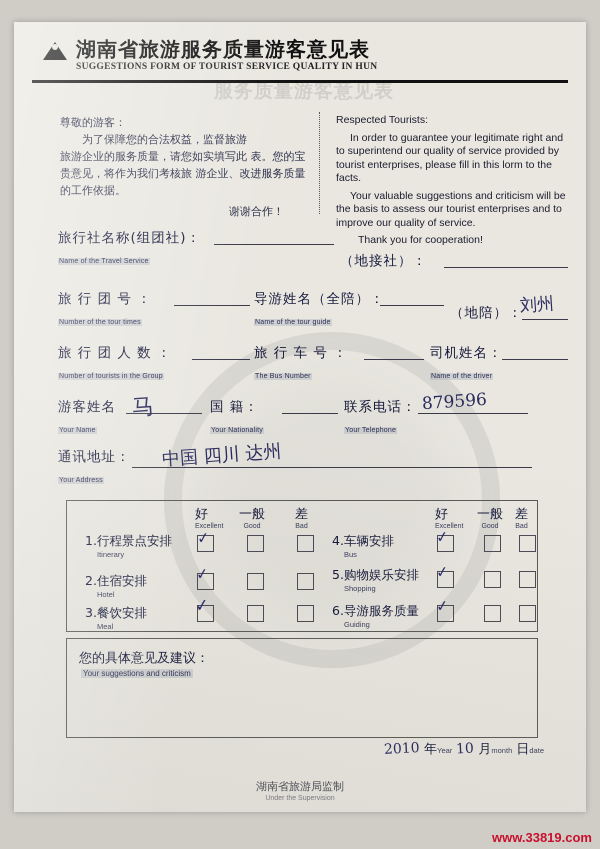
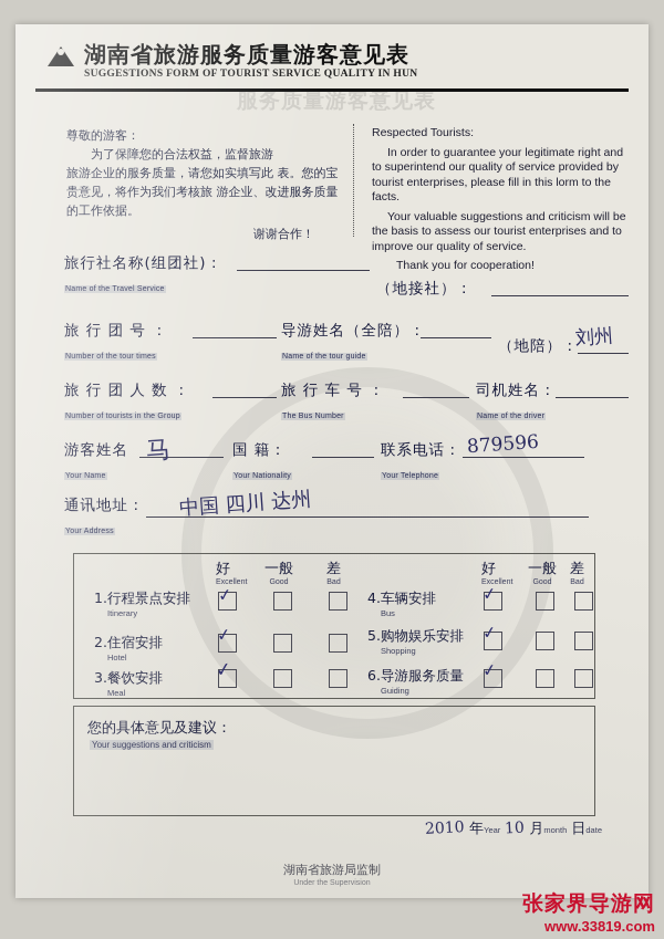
+ 张家界导游网
  www.33819.com
